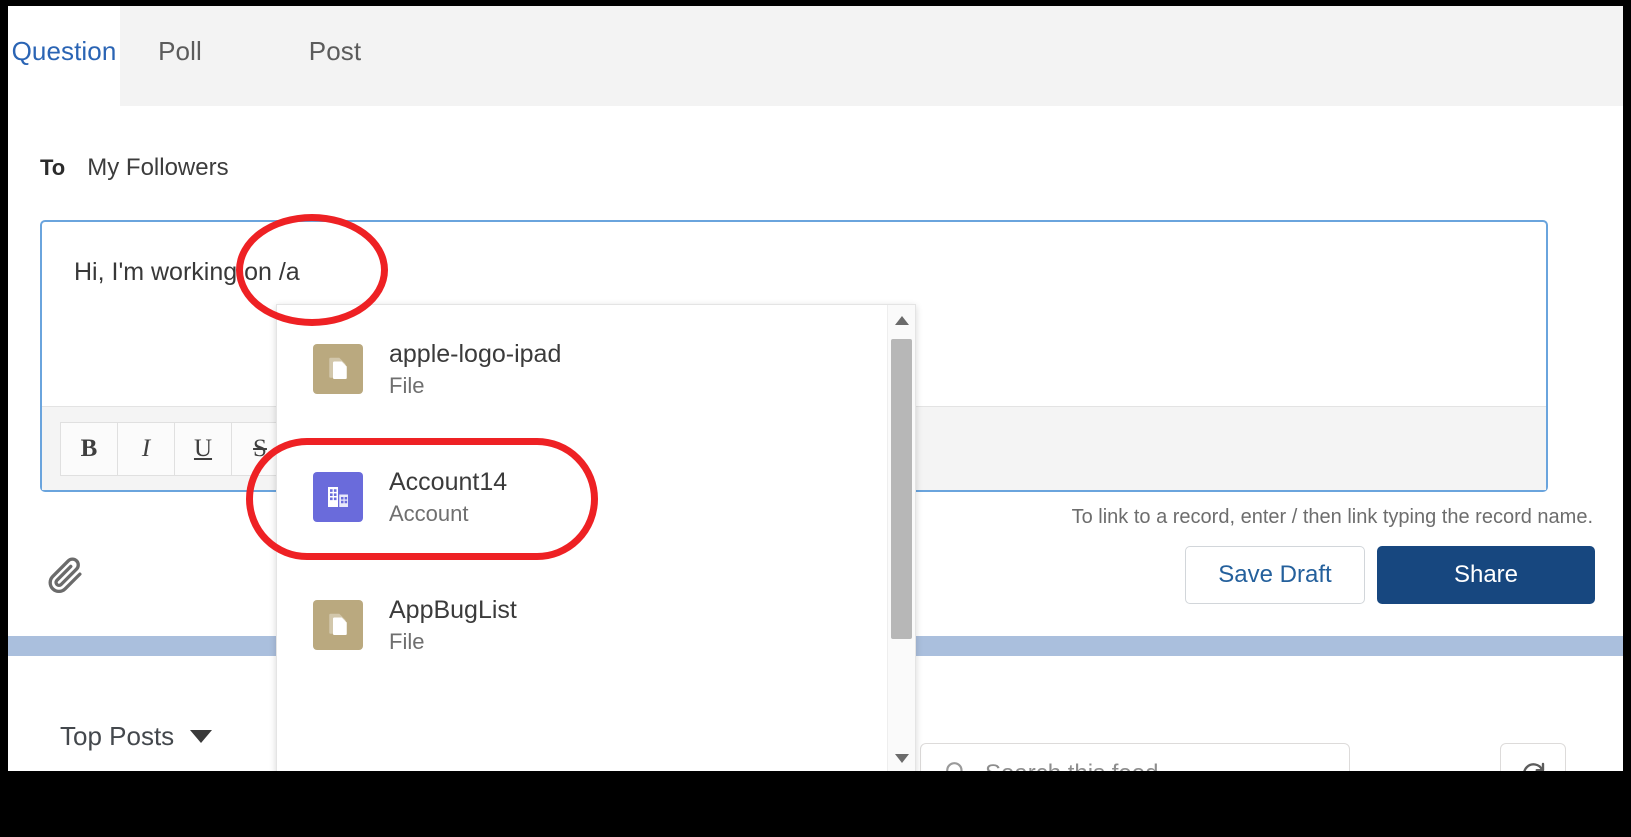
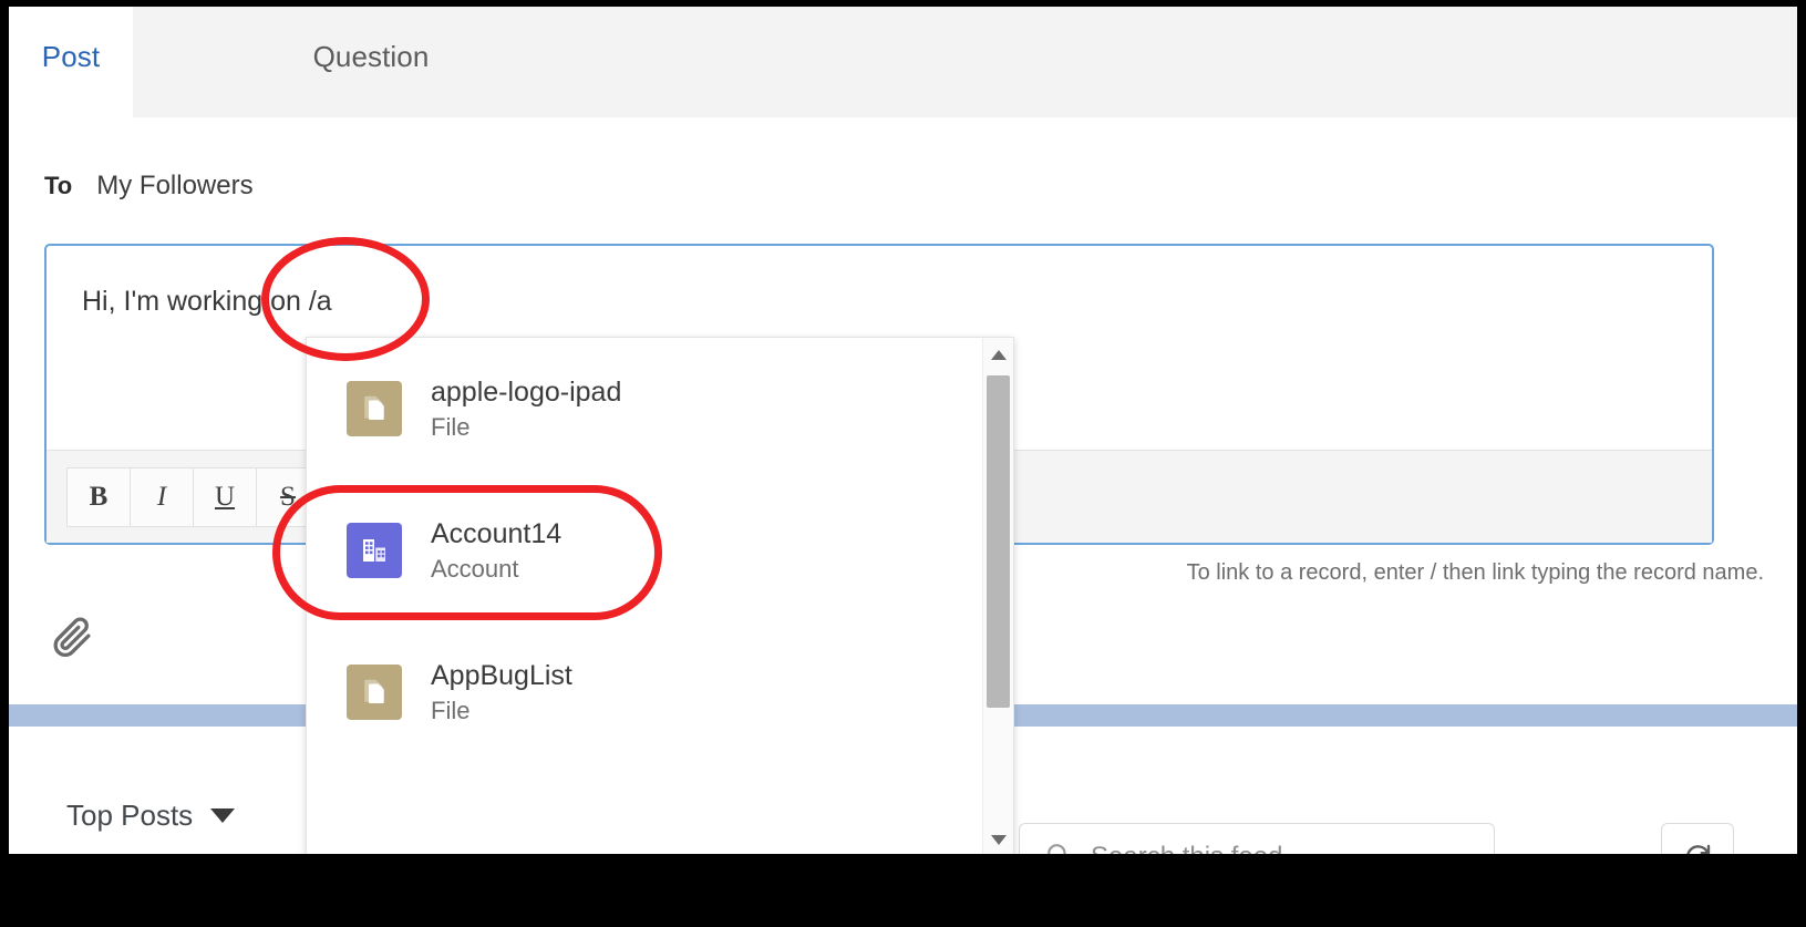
- Question
+ Post
- Poll
- Post
+ Question
  To
  My Followers
  Hi, I'm working on /a
  B
  I
  U
  S
  To link to a record, enter / then link typing the record name.
- Save Draft
- Share
  Top Posts
  apple-logo-ipad
  File
  Account14
  Account
  AppBugList
  File
